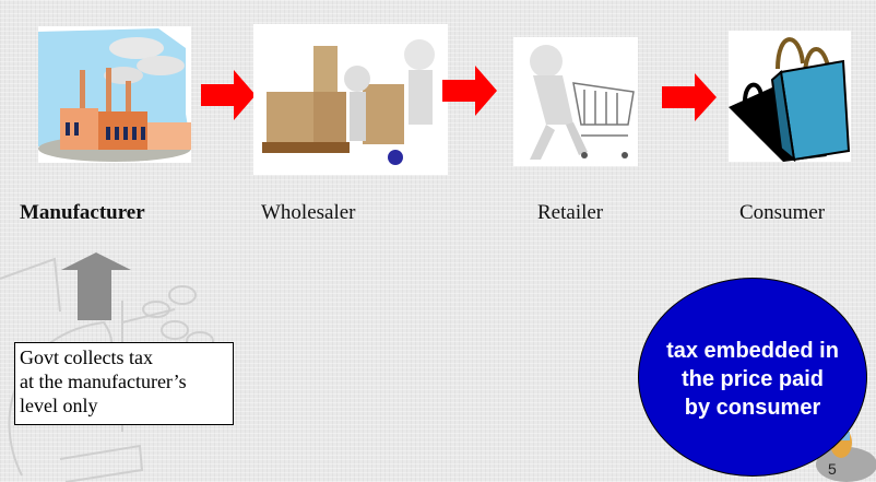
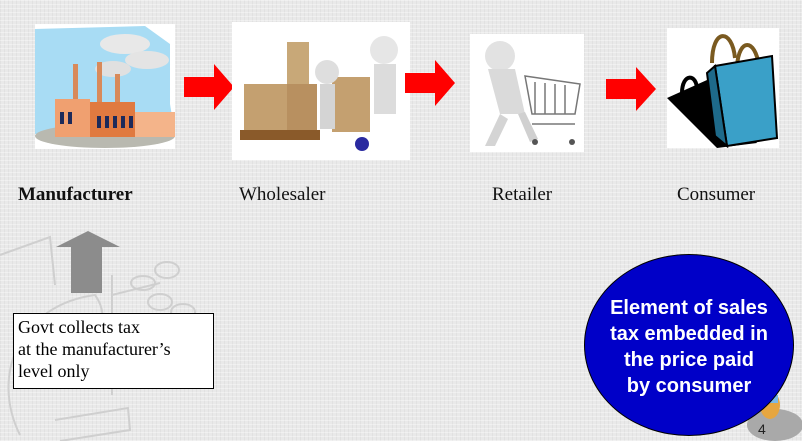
  Manufacturer
  Wholesaler
  Retailer
  Consumer
  Govt collects tax
  at the manufacturer’s
  level only
+ Element of sales
  tax embedded in
  the price paid
  by consumer
- 5
+ 4
